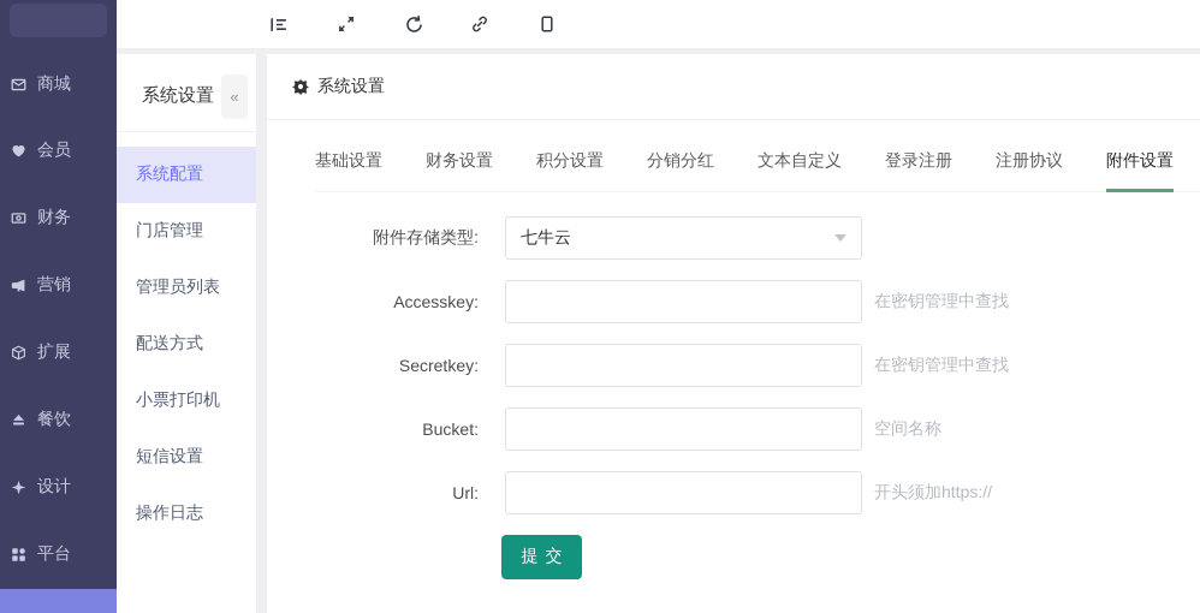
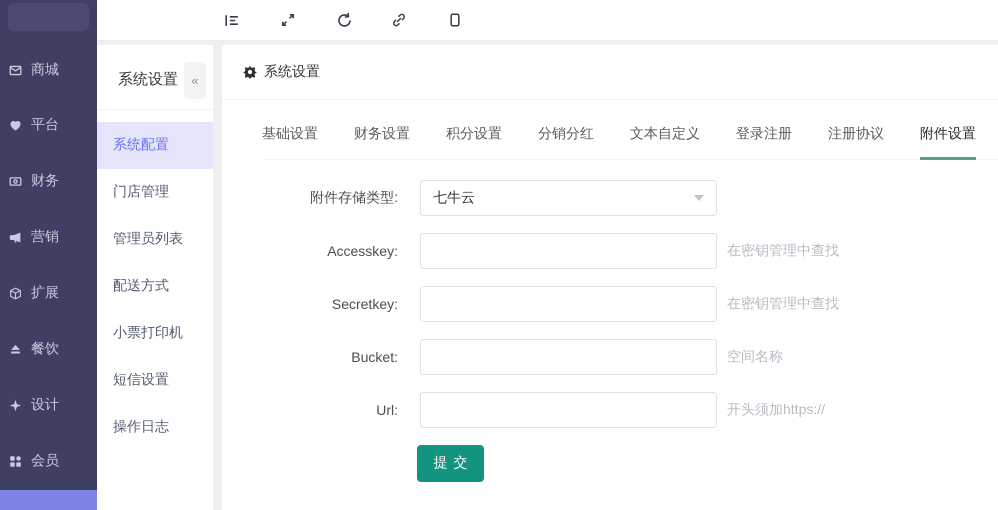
  商城
- 会员
+ 平台
  财务
  营销
  扩展
  餐饮
  设计
- 平台
+ 会员
  系统设置
  «
  系统配置
  门店管理
  管理员列表
  配送方式
  小票打印机
  短信设置
  操作日志
  系统设置
  基础设置
  财务设置
  积分设置
  分销分红
  文本自定义
  登录注册
  注册协议
  附件设置
  附件存储类型:
  七牛云
  Accesskey:
  在密钥管理中查找
  Secretkey:
  在密钥管理中查找
  Bucket:
  空间名称
  Url:
  开头须加https://
  提交
